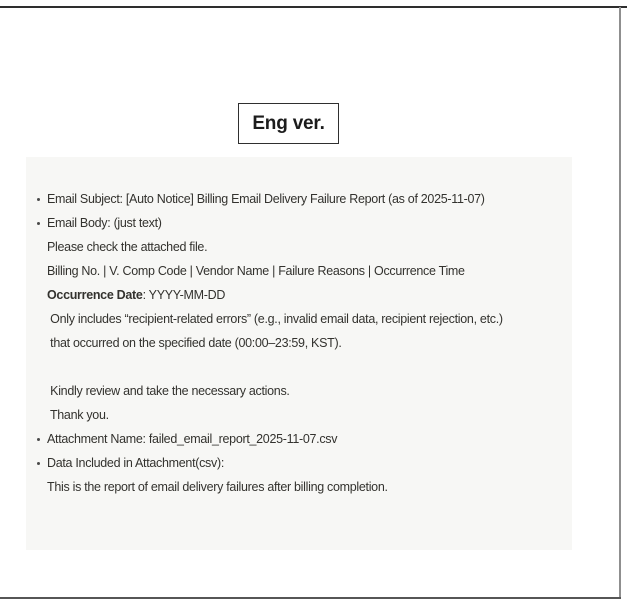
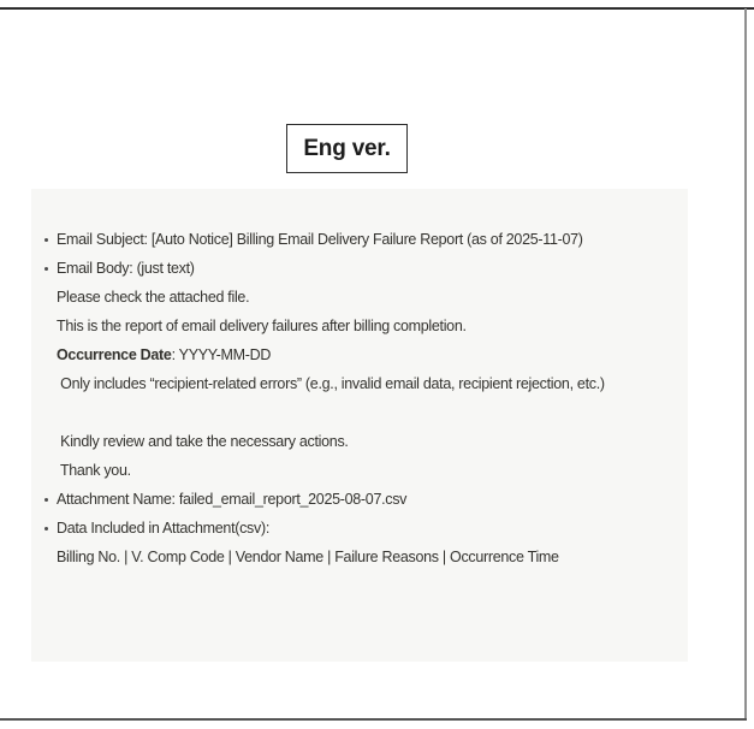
  Eng ver.
  Email Subject: [Auto Notice] Billing Email Delivery Failure Report (as of 2025-11-07)
  Email Body: (just text)
  Please check the attached file.
- Billing No. | V. Comp Code | Vendor Name | Failure Reasons | Occurrence Time
+ This is the report of email delivery failures after billing completion.
  Occurrence Date: YYYY-MM-DD
  Only includes “recipient-related errors” (e.g., invalid email data, recipient rejection, etc.)
- that occurred on the specified date (00:00–23:59, KST).
  Kindly review and take the necessary actions.
  Thank you.
- Attachment Name: failed_email_report_2025-11-07.csv
+ Attachment Name: failed_email_report_2025-08-07.csv
  Data Included in Attachment(csv):
- This is the report of email delivery failures after billing completion.
+ Billing No. | V. Comp Code | Vendor Name | Failure Reasons | Occurrence Time
